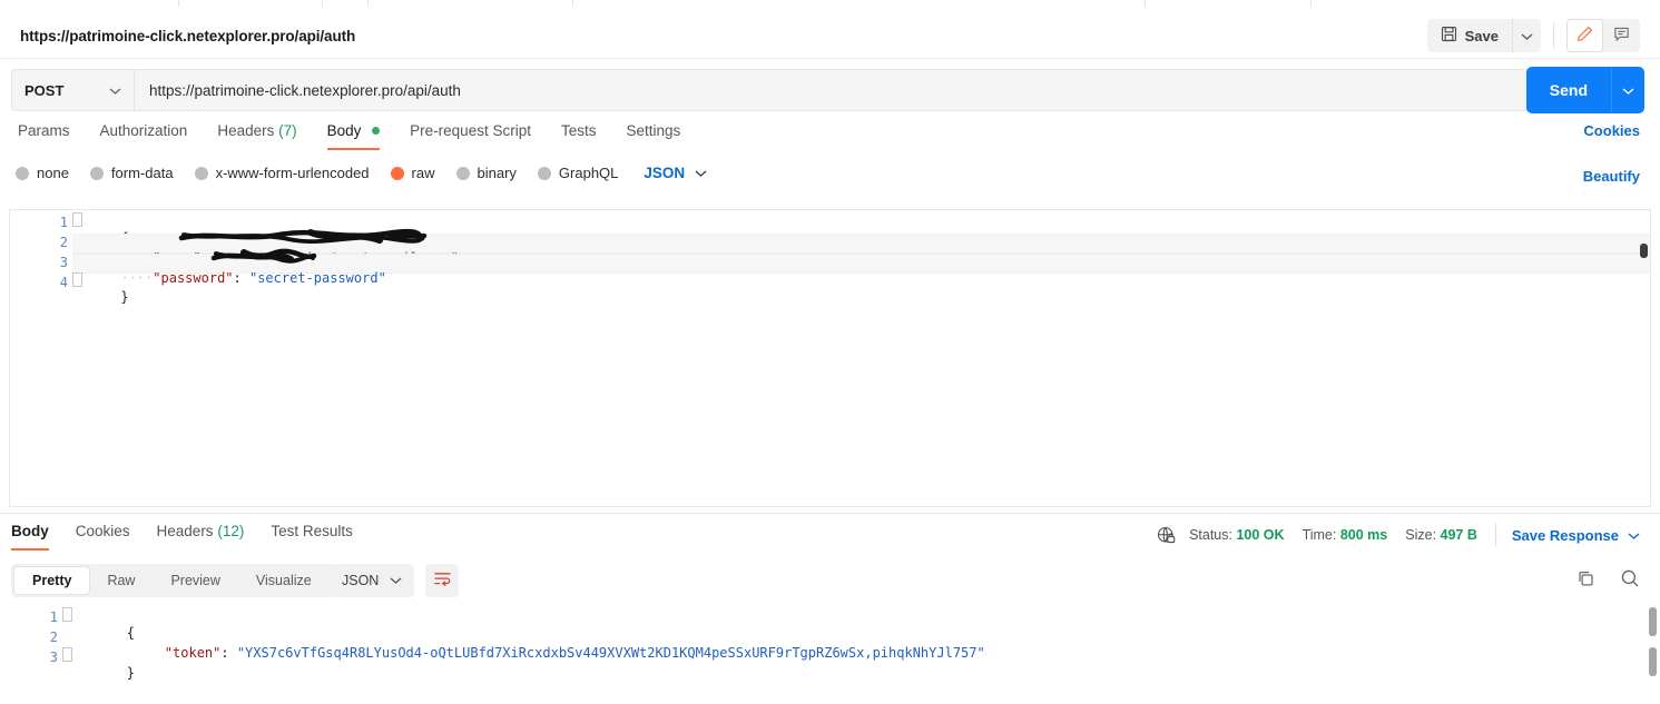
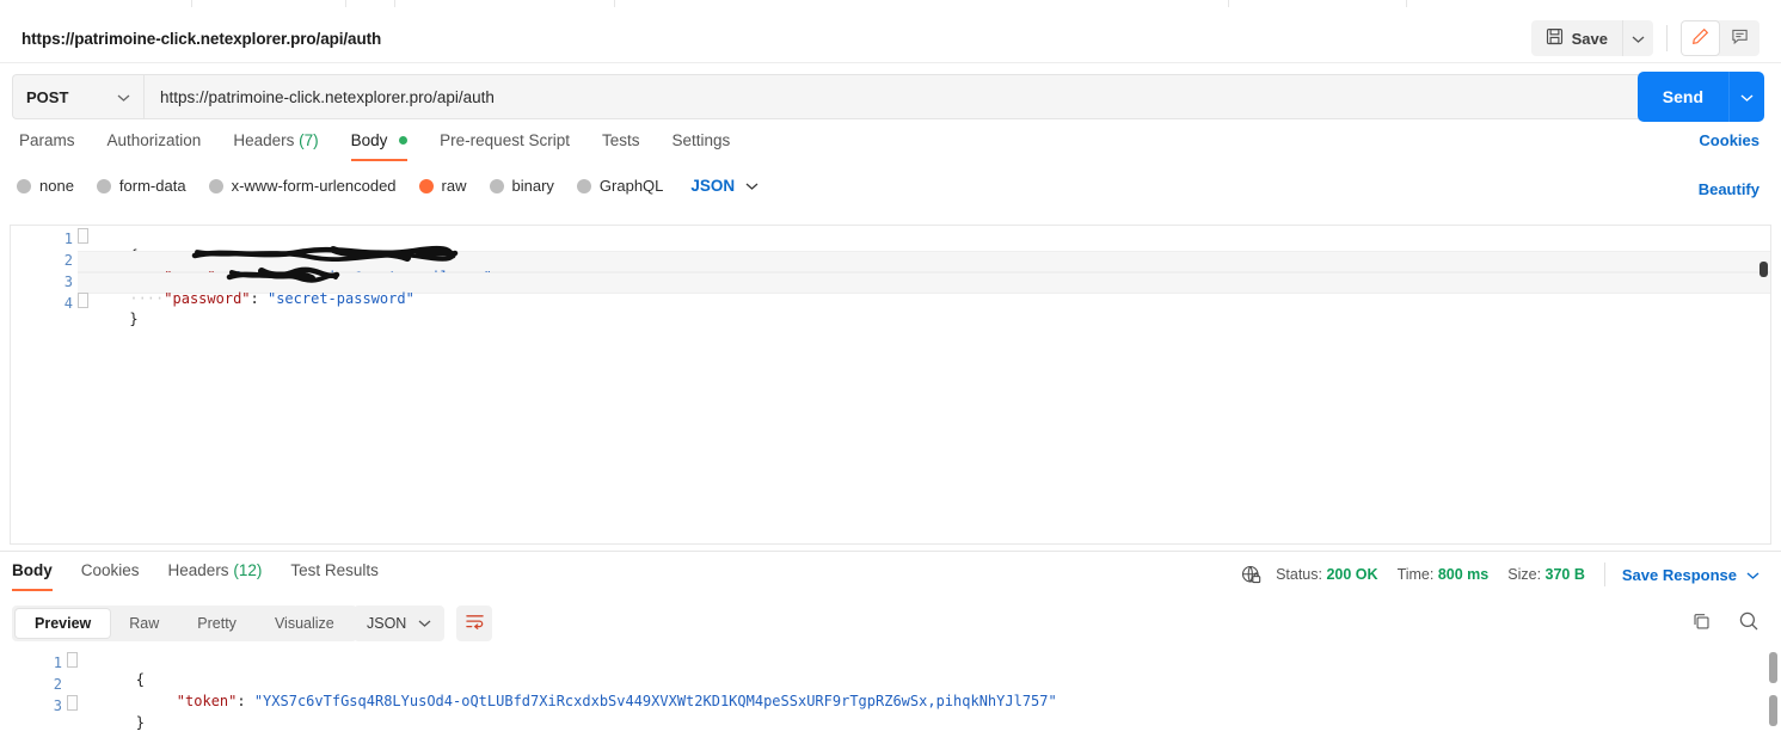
  https://patrimoine-click.netexplorer.pro/api/auth
  Save
  POST
  https://patrimoine-click.netexplorer.pro/api/auth
  Send
  Params
  Authorization
  Headers (7)
  Body
  Pre-request Script
  Tests
  Settings
  Cookies
  none
  form-data
  x-www-form-urlencoded
  raw
  binary
  GraphQL
  JSON
  Beautify
  1
  2
  3
  4
  ····"password": "secret-password"
  }
  Body
  Cookies
  Headers (12)
  Test Results
- Status: 100 OK
+ Status: 200 OK
  Time: 800 ms
- Size: 497 B
+ Size: 370 B
  Save Response
- Pretty
+ Preview
  Raw
- Preview
+ Pretty
  Visualize
  JSON
  1
  2
  3
  {
  "token": "YXS7c6vTfGsq4R8LYusOd4-oQtLUBfd7XiRcxdxbSv449XVXWt2KD1KQM4peSSxURF9rTgpRZ6wSx,pihqkNhYJl757"
  }
